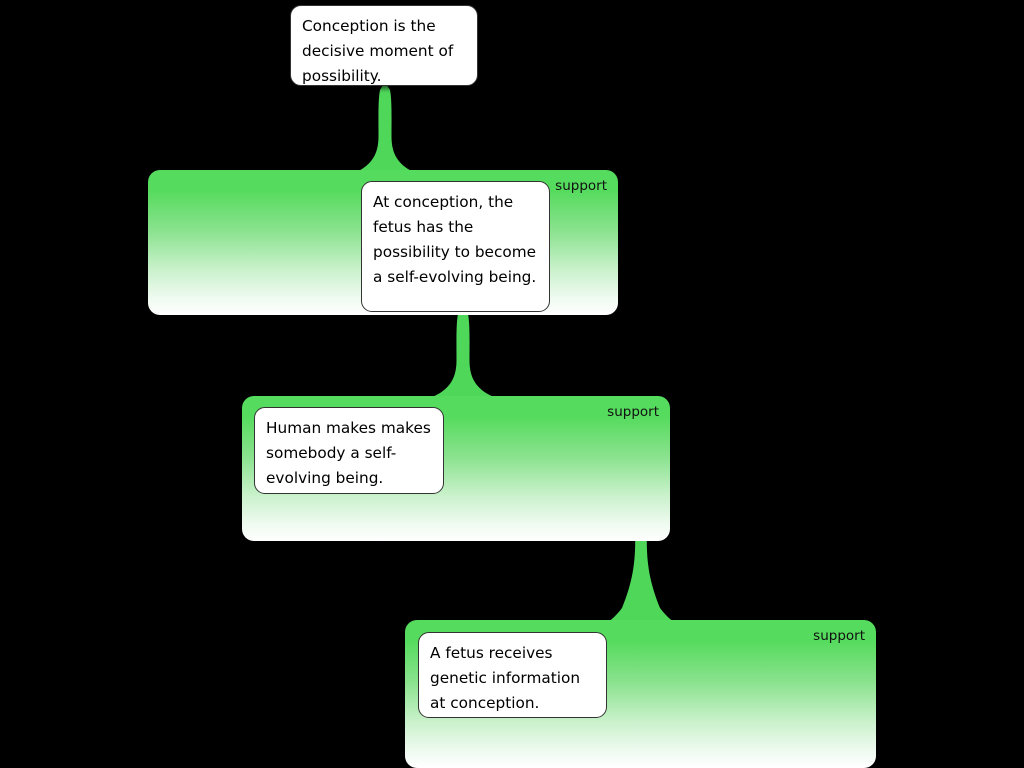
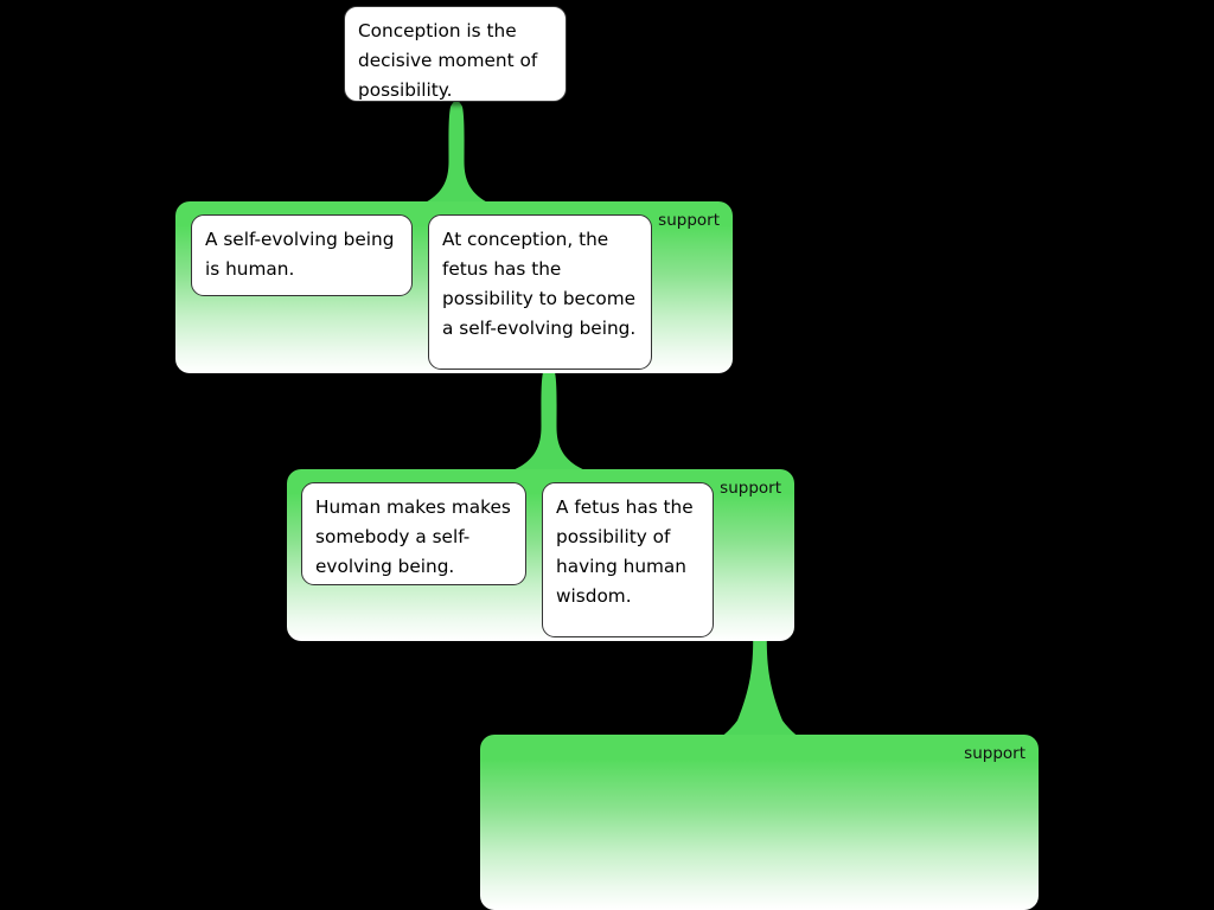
  Conception is the decisive moment of possibility.
  support
+ A self-evolving being is human.
  At conception, the fetus has the possibility to become a self-evolving being.
  support
  Human makes makes somebody a self-evolving being.
+ A fetus has the possibility of having human wisdom.
  support
- A fetus receives genetic information at conception.
